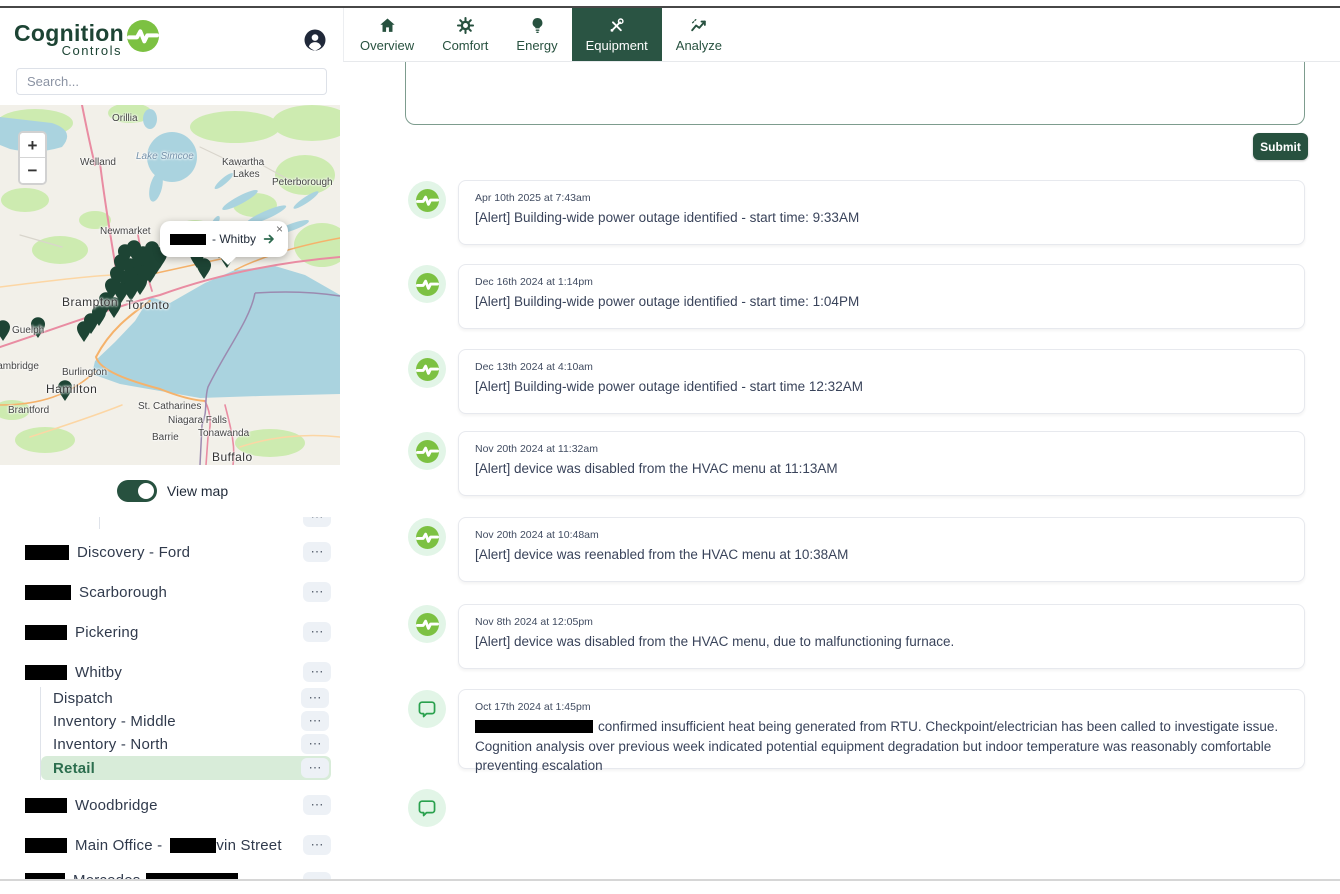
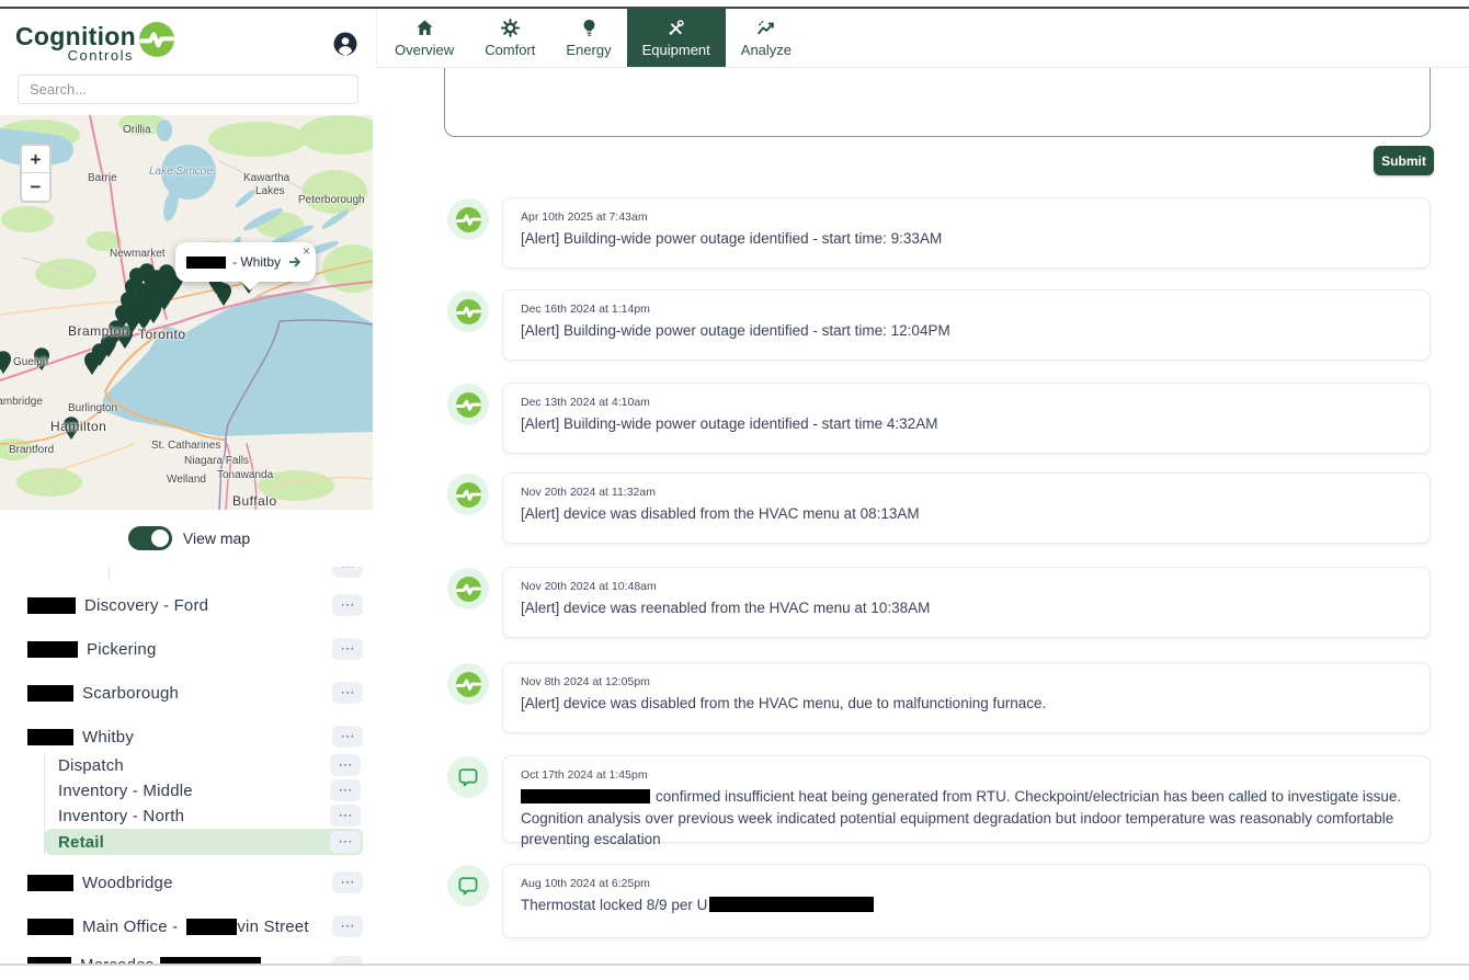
  Cognition
  Controls
  Search...
  Orillia
- Welland
+ Barrie
  Lake Simcoe
  Kawartha
  Lakes
  Peterborough
  Newmarket
  Brampton
  Toronto
  Guelph
  ambridge
  Burlington
  Hamilton
  Brantford
  St. Catharines
  Niagara Falls
- Barrie
+ Welland
  Tonawanda
  Buffalo
  + −
  - Whitby
  ×
  View map
  ⋯
  Discovery - Ford
  ⋯
- Scarborough
+ Pickering
  ⋯
- Pickering
+ Scarborough
  ⋯
  Whitby
  ⋯
  Dispatch
  ⋯
  Inventory - Middle
  ⋯
  Inventory - North
  ⋯
  Retail
  ⋯
  Woodbridge
  ⋯
  Main Office -
  vin Street
  ⋯
  Overview
  Comfort
  Energy
  Equipment
  Analyze
  Submit
  Apr 10th 2025 at 7:43am
  [Alert] Building-wide power outage identified - start time: 9:33AM
  Dec 16th 2024 at 1:14pm
- [Alert] Building-wide power outage identified - start time: 1:04PM
+ [Alert] Building-wide power outage identified - start time: 12:04PM
  Dec 13th 2024 at 4:10am
- [Alert] Building-wide power outage identified - start time 12:32AM
+ [Alert] Building-wide power outage identified - start time 4:32AM
  Nov 20th 2024 at 11:32am
- [Alert] device was disabled from the HVAC menu at 11:13AM
+ [Alert] device was disabled from the HVAC menu at 08:13AM
  Nov 20th 2024 at 10:48am
  [Alert] device was reenabled from the HVAC menu at 10:38AM
  Nov 8th 2024 at 12:05pm
  [Alert] device was disabled from the HVAC menu, due to malfunctioning furnace.
  Oct 17th 2024 at 1:45pm
  confirmed insufficient heat being generated from RTU. Checkpoint/electrician has been called to investigate issue. Cognition analysis over previous week indicated potential equipment degradation but indoor temperature was reasonably comfortable preventing escalation
+ Aug 10th 2024 at 6:25pm
+ Thermostat locked 8/9 per U
